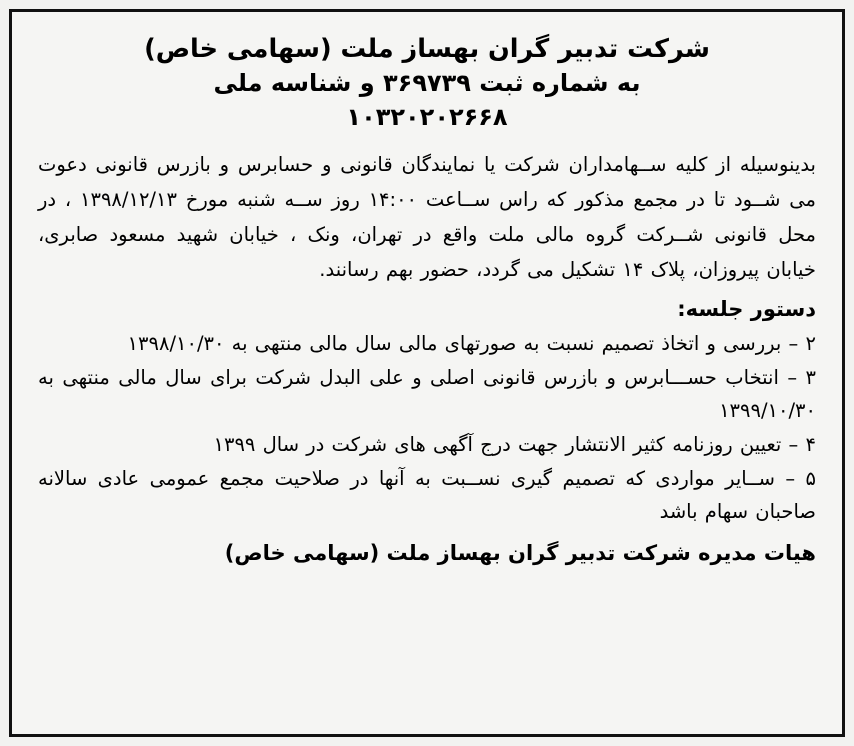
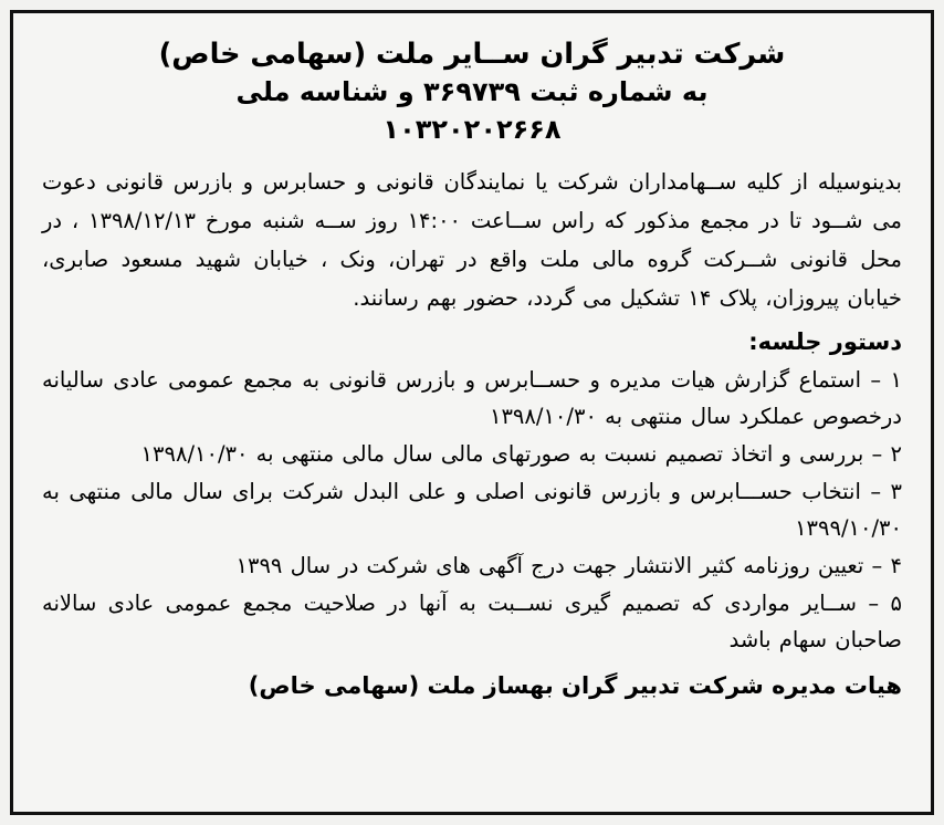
- شرکت تدبیر گران بهساز ملت (سهامی خاص)
+ شرکت تدبیر گران ســایر ملت (سهامی خاص)
  به شماره ثبت ۳۶۹۷۳۹ و شناسه ملی
  ۱۰۳۲۰۲۰۲۶۶۸
  بدینوسیله از کلیه ســهامداران شرکت یا نمایندگان قانونی و حسابرس و بازرس قانونی دعوت می شــود تا در مجمع مذکور که راس ســاعت ۱۴:۰۰ روز ســه شنبه مورخ ۱۳۹۸/۱۲/۱۳ ، در محل قانونی شــرکت گروه مالی ملت واقع در تهران، ونک ، خیابان شهید مسعود صابری، خیابان پیروزان، پلاک ۱۴ تشکیل می گردد، حضور بهم رسانند.
  دستور جلسه:
+ ۱ – استماع گزارش هیات مدیره و حســابرس و بازرس قانونی به مجمع عمومی عادی سالیانه درخصوص عملکرد سال منتهی به ۱۳۹۸/۱۰/۳۰
  ۲ – بررسی و اتخاذ تصمیم نسبت به صورتهای مالی سال مالی منتهی به ۱۳۹۸/۱۰/۳۰
  ۳ – انتخاب حســـابرس و بازرس قانونی اصلی و علی البدل شرکت برای سال مالی منتهی به ۱۳۹۹/۱۰/۳۰
  ۴ – تعیین روزنامه کثیر الانتشار جهت درج آگهی های شرکت در سال ۱۳۹۹
  ۵ – ســایر مواردی که تصمیم گیری نســبت به آنها در صلاحیت مجمع عمومی عادی سالانه صاحبان سهام باشد
  هیات مدیره شرکت تدبیر گران بهساز ملت (سهامی خاص)
